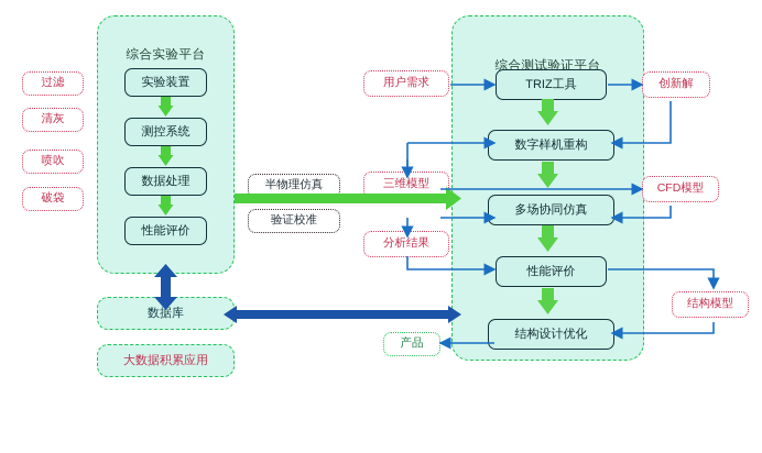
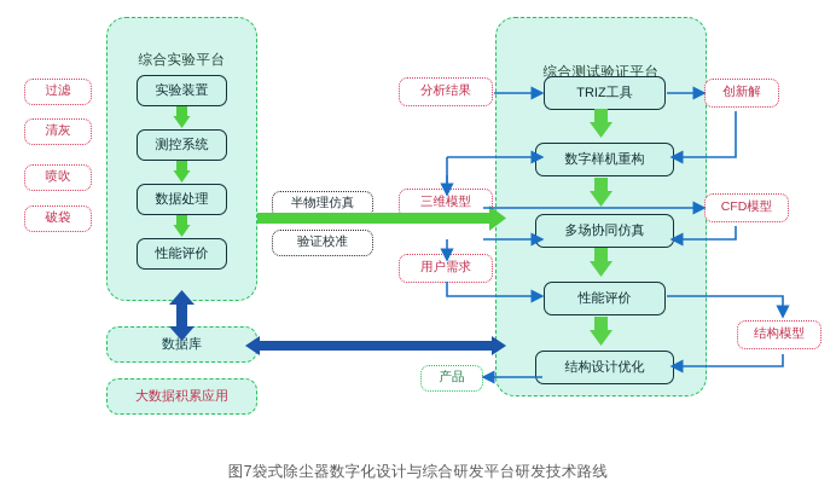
  综合实验平台
  实验装置
  测控系统
  数据处理
  性能评价
  综合测试验证平台
  TRIZ工具
  数字样机重构
  多场协同仿真
  性能评价
  结构设计优化
  过滤
  清灰
  喷吹
  破袋
  半物理仿真
  验证校准
- 用户需求
+ 分析结果
  三维模型
- 分析结果
+ 用户需求
  创新解
  CFD模型
  结构模型
  数据库
  大数据积累应用
  产品
+ 图7袋式除尘器数字化设计与综合研发平台研发技术路线
